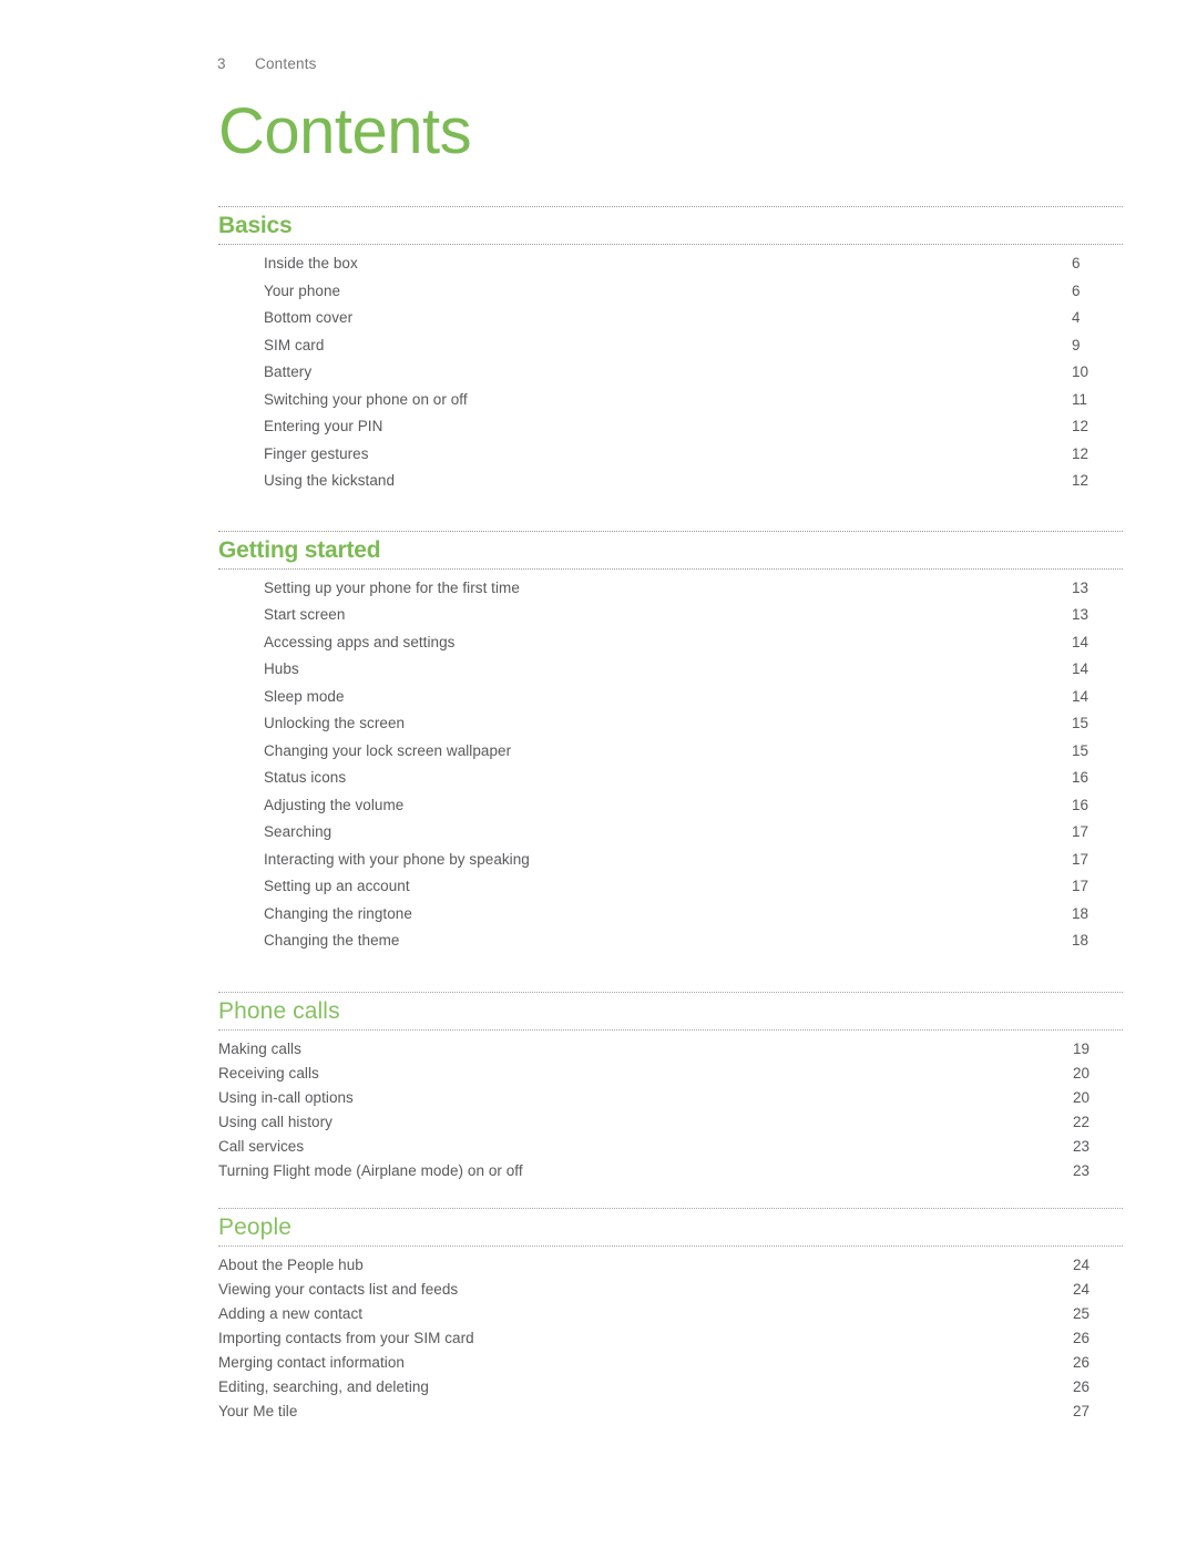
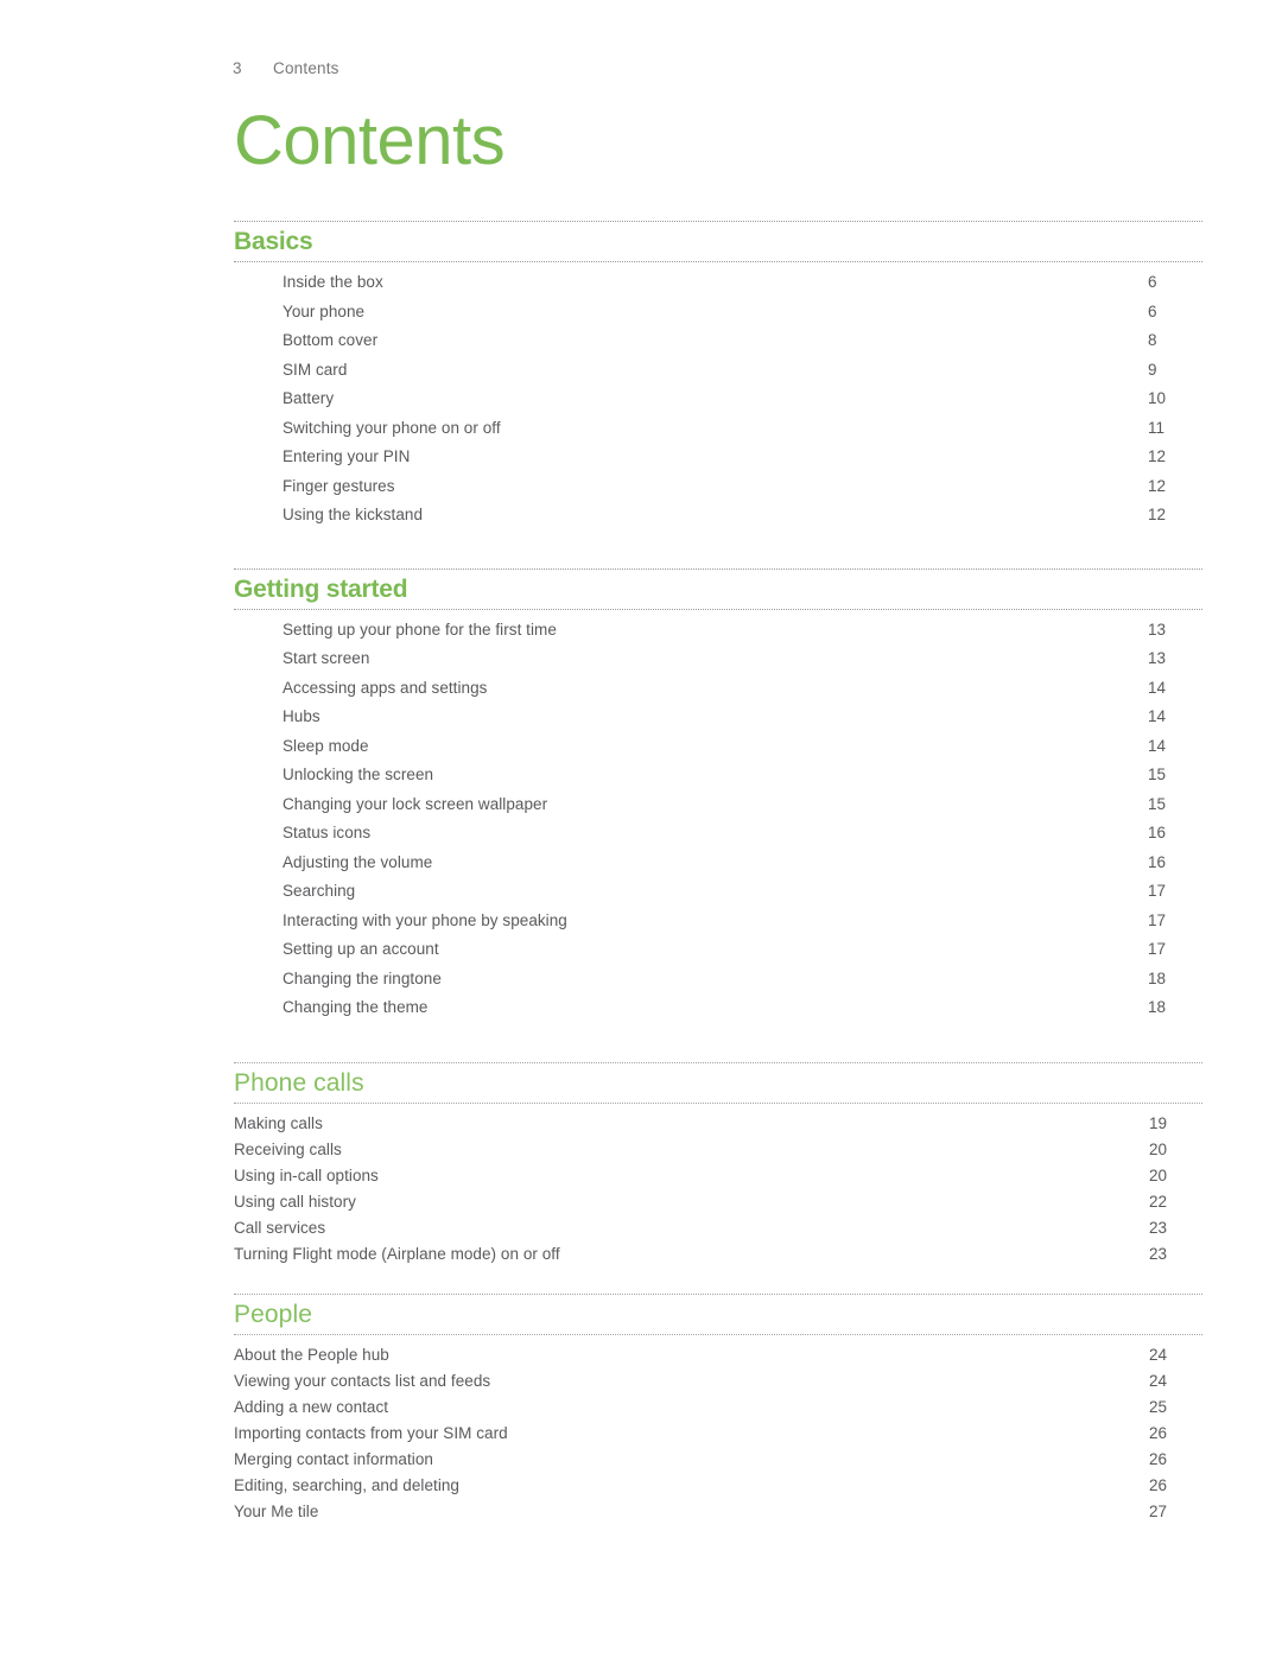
  3
  Contents
  Contents
  Basics
  Inside the box
  6
  Your phone
  6
  Bottom cover
- 4
+ 8
  SIM card
  9
  Battery
  10
  Switching your phone on or off
  11
  Entering your PIN
  12
  Finger gestures
  12
  Using the kickstand
  12
  Getting started
  Setting up your phone for the first time
  13
  Start screen
  13
  Accessing apps and settings
  14
  Hubs
  14
  Sleep mode
  14
  Unlocking the screen
  15
  Changing your lock screen wallpaper
  15
  Status icons
  16
  Adjusting the volume
  16
  Searching
  17
  Interacting with your phone by speaking
  17
  Setting up an account
  17
  Changing the ringtone
  18
  Changing the theme
  18
  Phone calls
  Making calls
  19
  Receiving calls
  20
  Using in-call options
  20
  Using call history
  22
  Call services
  23
  Turning Flight mode (Airplane mode) on or off
  23
  People
  About the People hub
  24
  Viewing your contacts list and feeds
  24
  Adding a new contact
  25
  Importing contacts from your SIM card
  26
  Merging contact information
  26
  Editing, searching, and deleting
  26
  Your Me tile
  27
